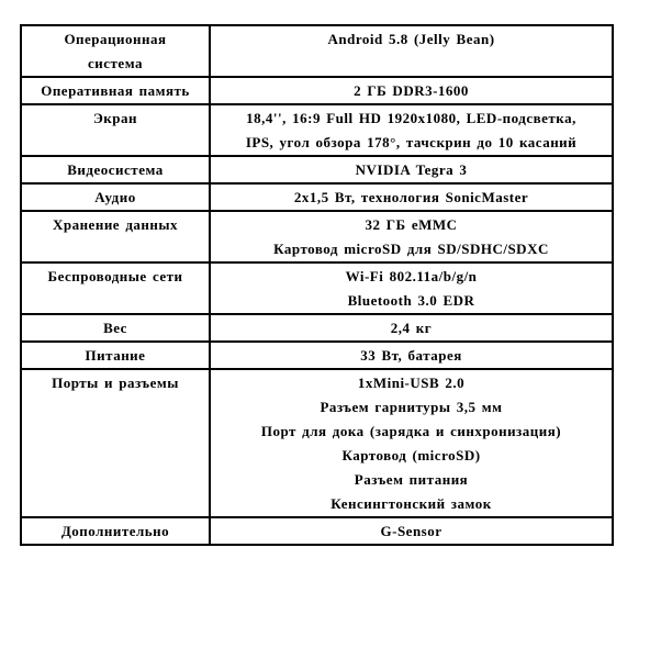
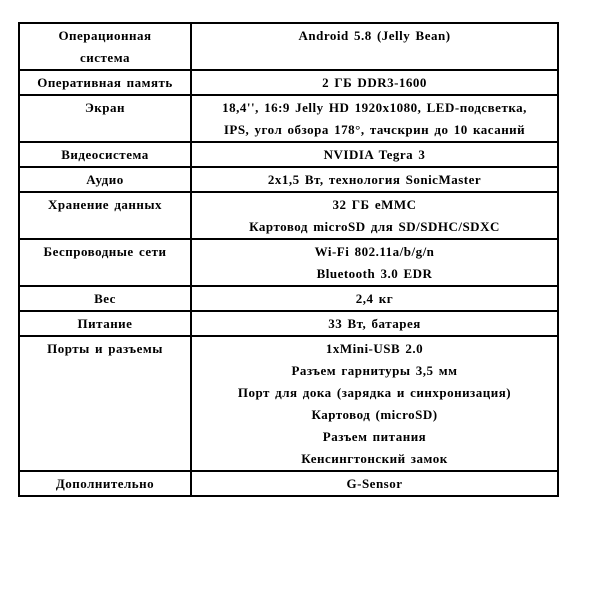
  Операционная система	Android 5.8 (Jelly Bean)
  Оперативная память	2 ГБ DDR3-1600
- Экран	18,4'', 16:9 Full HD 1920x1080, LED-подсветка, IPS, угол обзора 178°, тачскрин до 10 касаний
+ Экран	18,4'', 16:9 Jelly HD 1920x1080, LED-подсветка, IPS, угол обзора 178°, тачскрин до 10 касаний
  Видеосистема	NVIDIA Tegra 3
  Аудио	2x1,5 Вт, технология SonicMaster
  Хранение данных	32 ГБ eMMC Картовод microSD для SD/SDHC/SDXC
  Беспроводные сети	Wi-Fi 802.11a/b/g/n Bluetooth 3.0 EDR
  Вес	2,4 кг
  Питание	33 Вт, батарея
  Порты и разъемы	1xMini-USB 2.0 Разъем гарнитуры 3,5 мм Порт для дока (зарядка и синхронизация) Картовод (microSD) Разъем питания Кенсингтонский замок
  Дополнительно	G-Sensor
